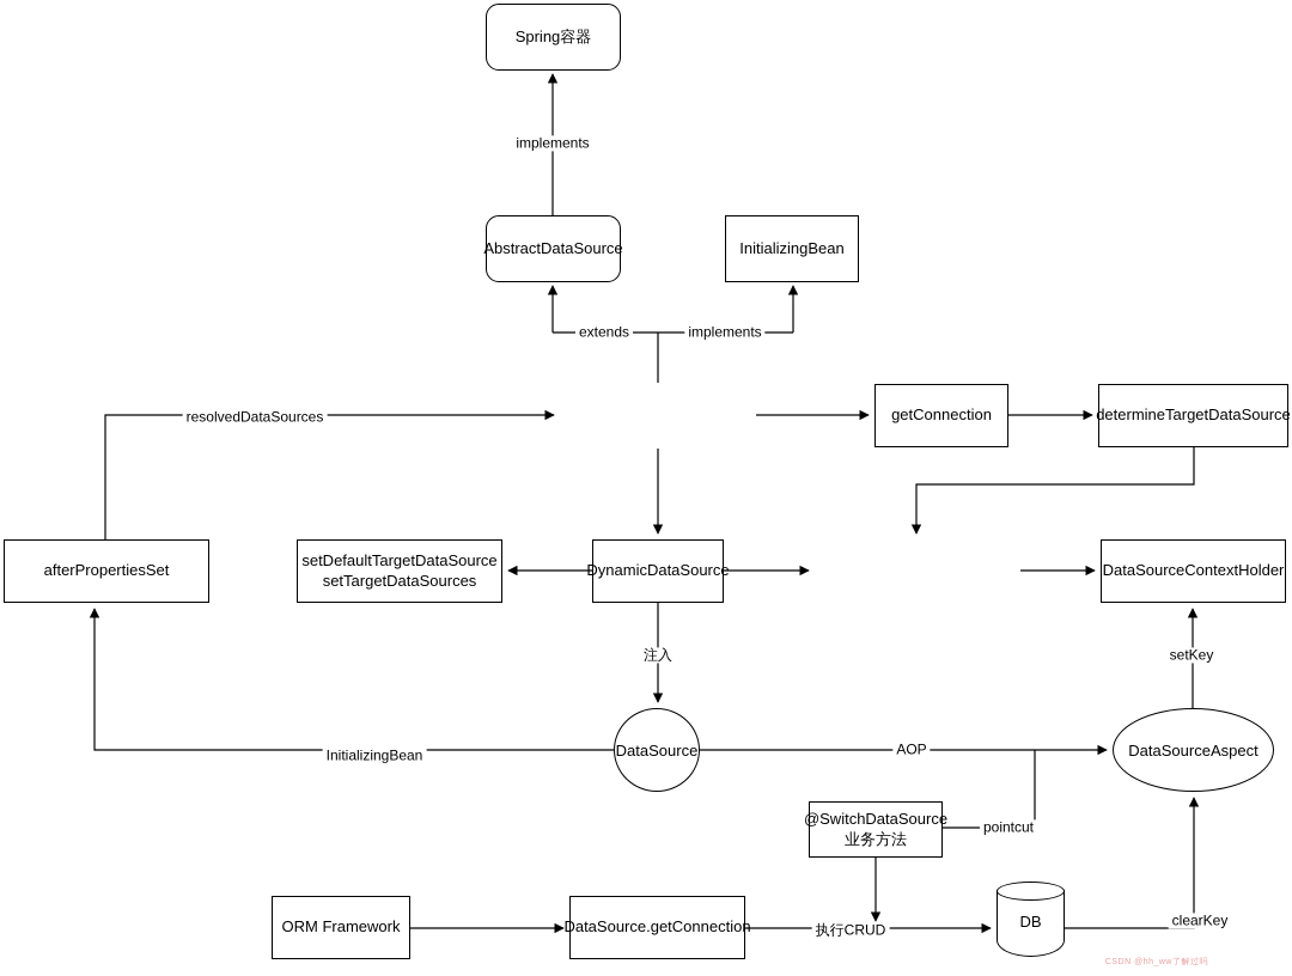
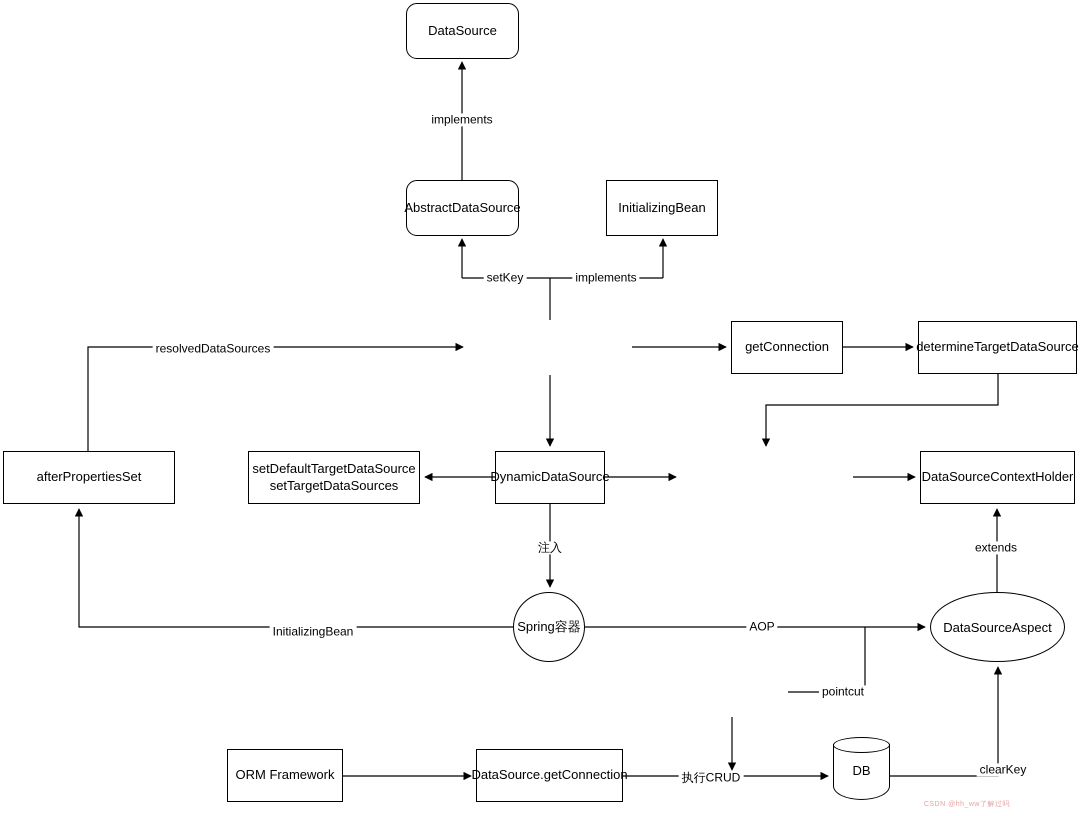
- Spring容器
+ DataSource
  AbstractDataSource
  InitializingBean
  getConnection
  determineTargetDataSource
  afterPropertiesSet
  setDefaultTargetDataSource
  setTargetDataSources
  DynamicDataSource
  DataSourceContextHolder
- DataSource
+ Spring容器
  DataSourceAspect
- @SwitchDataSource
- 业务方法
  ORM Framework
  DataSource.getConnection
  DB
  implements
- extends
+ setKey
  implements
  resolvedDataSources
  注入
- setKey
+ extends
  InitializingBean
  AOP
  pointcut
  clearKey
  执行CRUD
